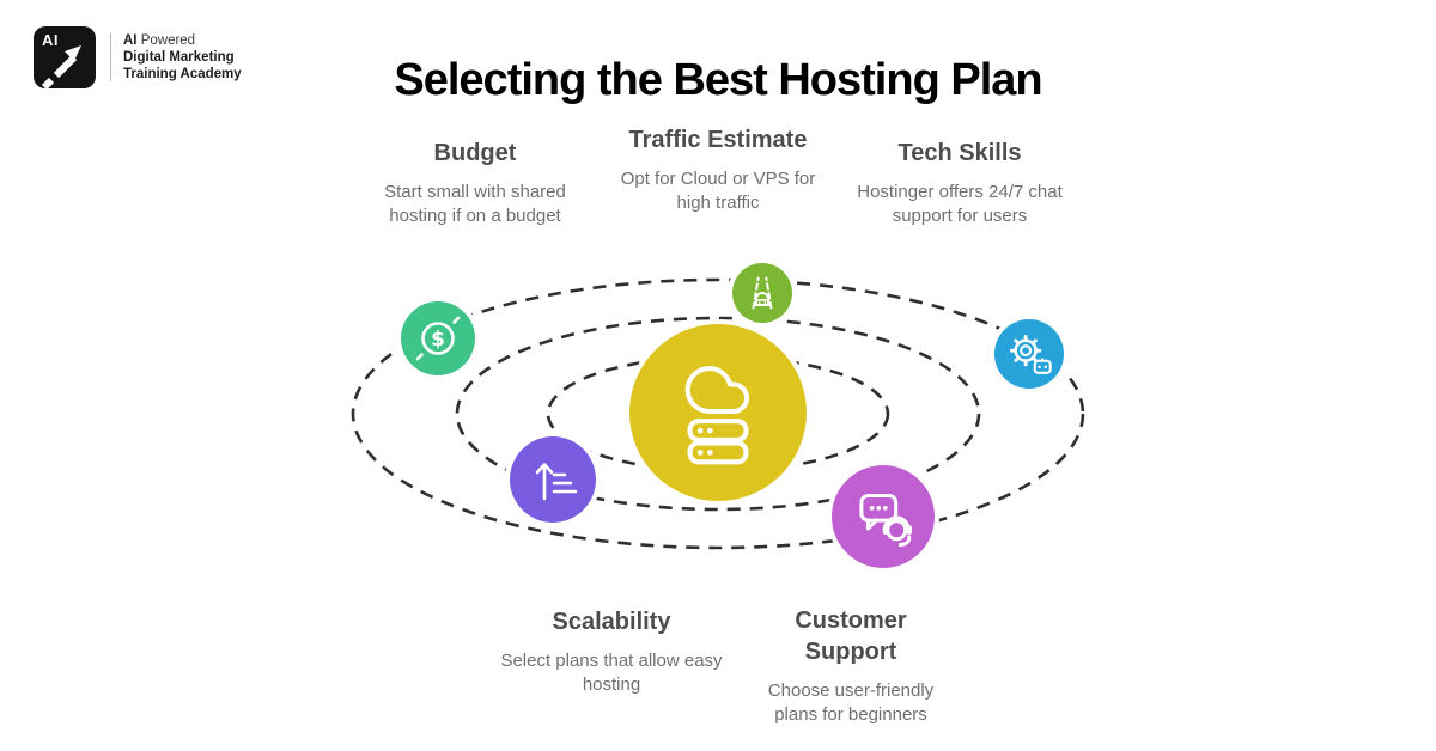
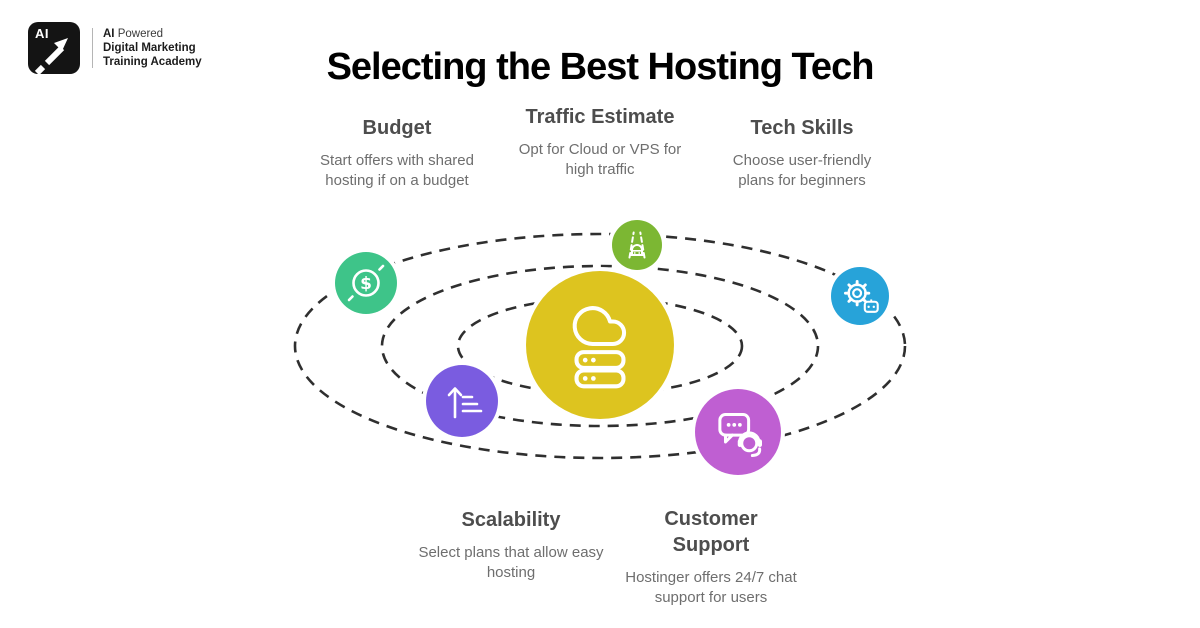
  AI
  AI Powered
  Digital Marketing
  Training Academy
- Selecting the Best Hosting Plan
+ Selecting the Best Hosting Tech
  $
  Budget
- Start small with shared hosting if on a budget
+ Start offers with shared hosting if on a budget
  Traffic Estimate
  Opt for Cloud or VPS for high traffic
  Tech Skills
- Hostinger offers 24/7 chat support for users
+ Choose user-friendly plans for beginners
  Scalability
  Select plans that allow easy hosting
  Customer Support
- Choose user-friendly plans for beginners
+ Hostinger offers 24/7 chat support for users
